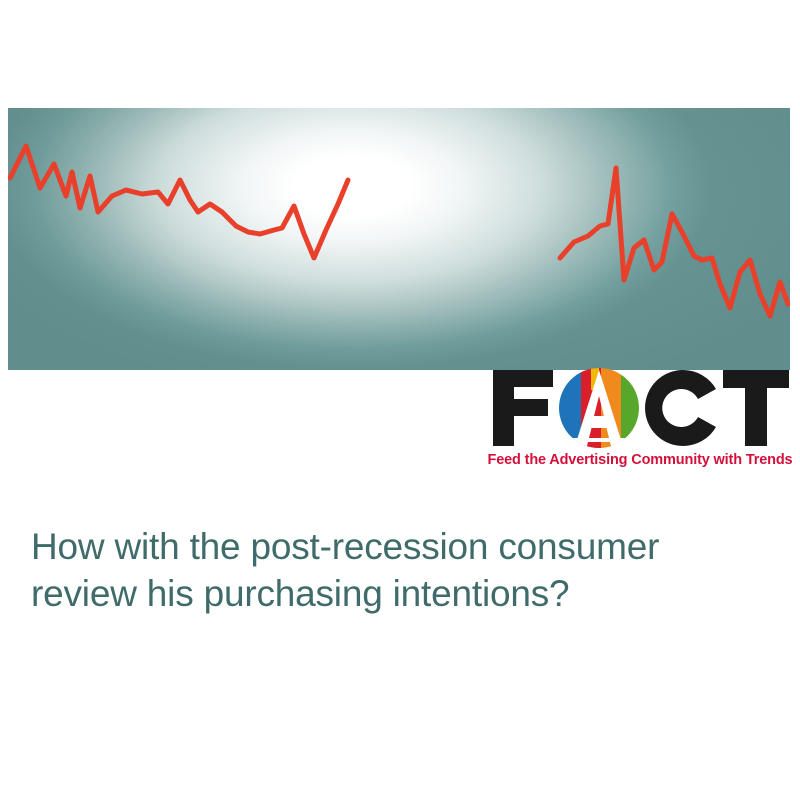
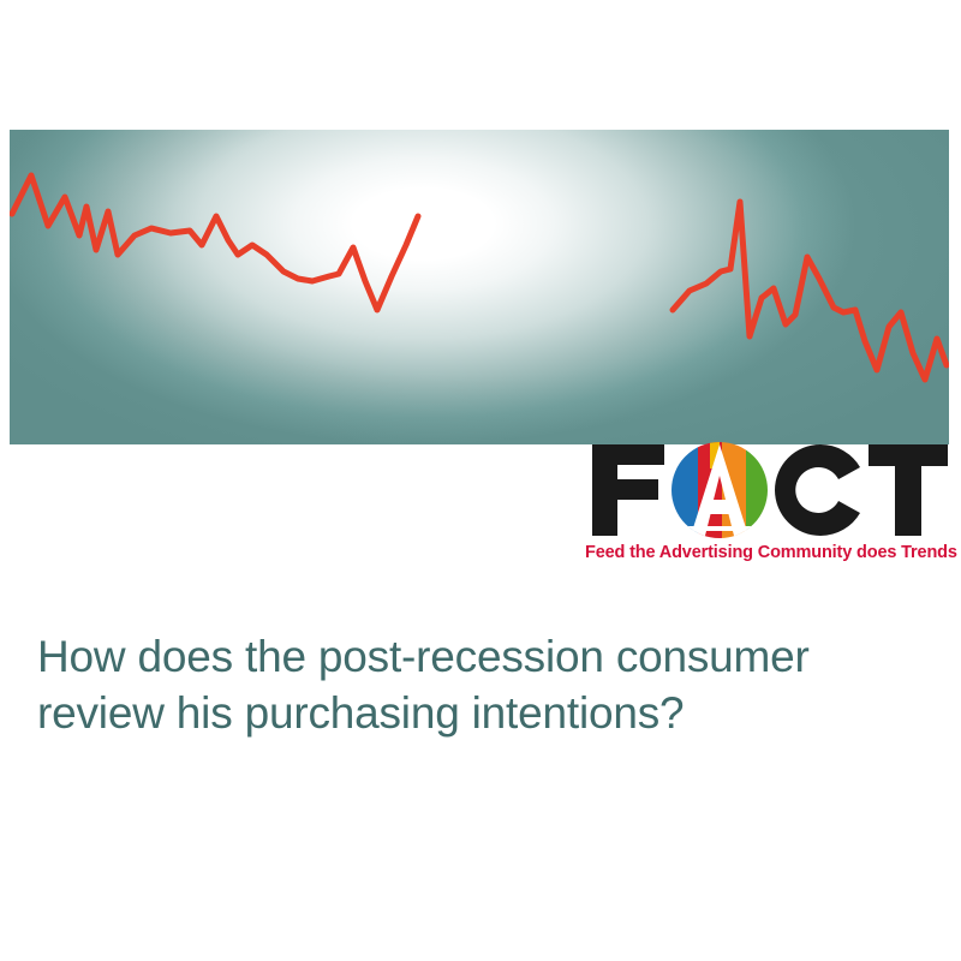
- Feed the Advertising Community with Trends
+ Feed the Advertising Community does Trends
- How with the post-recession consumer
+ How does the post-recession consumer
  review his purchasing intentions?
